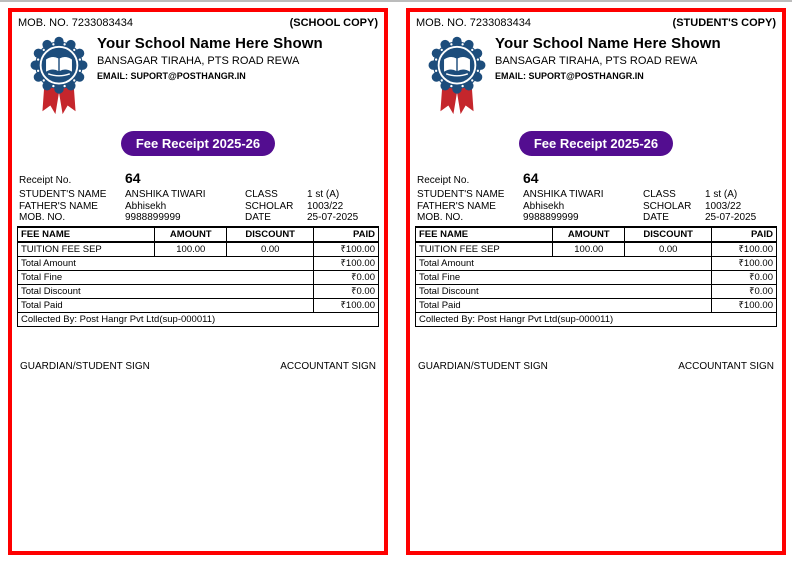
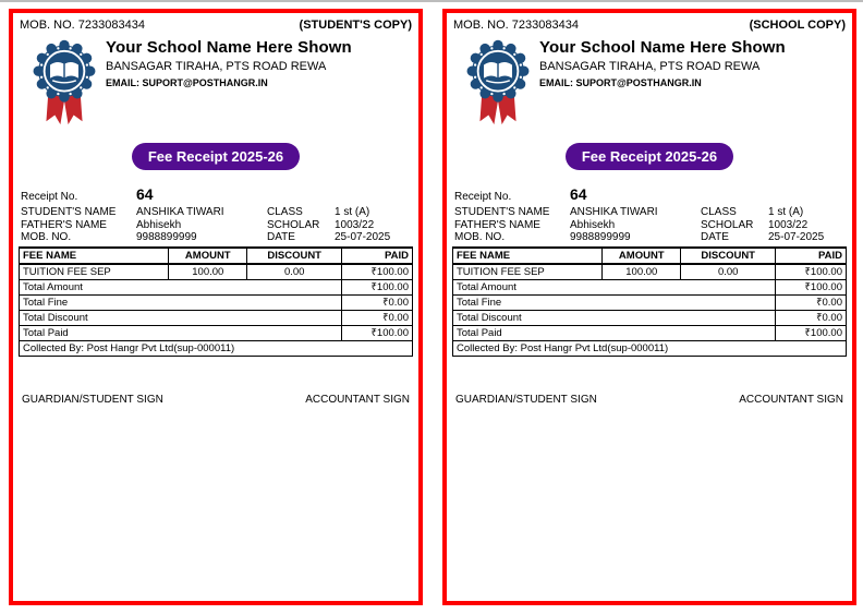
  MOB. NO. 7233083434
- (SCHOOL COPY)
+ (STUDENT'S COPY)
  Your School Name Here Shown
  BANSAGAR TIRAHA, PTS ROAD REWA
  EMAIL: SUPORT@POSTHANGR.IN
  Fee Receipt 2025-26
  Receipt No.
  64
  STUDENT'S NAME
  ANSHIKA TIWARI
  CLASS
  1 st (A)
  FATHER'S NAME
  Abhisekh
  SCHOLAR
  1003/22
  MOB. NO.
  9988899999
  DATE
  25-07-2025
  FEE NAME	AMOUNT	DISCOUNT	PAID
  TUITION FEE SEP	100.00	0.00	₹100.00
  Total Amount	₹100.00
  Total Fine	₹0.00
  Total Discount	₹0.00
  Total Paid	₹100.00
  Collected By: Post Hangr Pvt Ltd(sup-000011)
  GUARDIAN/STUDENT SIGN
  ACCOUNTANT SIGN
  MOB. NO. 7233083434
- (STUDENT'S COPY)
+ (SCHOOL COPY)
  Your School Name Here Shown
  BANSAGAR TIRAHA, PTS ROAD REWA
  EMAIL: SUPORT@POSTHANGR.IN
  Fee Receipt 2025-26
  Receipt No.
  64
  STUDENT'S NAME
  ANSHIKA TIWARI
  CLASS
  1 st (A)
  FATHER'S NAME
  Abhisekh
  SCHOLAR
  1003/22
  MOB. NO.
  9988899999
  DATE
  25-07-2025
  FEE NAME	AMOUNT	DISCOUNT	PAID
  TUITION FEE SEP	100.00	0.00	₹100.00
  Total Amount	₹100.00
  Total Fine	₹0.00
  Total Discount	₹0.00
  Total Paid	₹100.00
  Collected By: Post Hangr Pvt Ltd(sup-000011)
  GUARDIAN/STUDENT SIGN
  ACCOUNTANT SIGN
